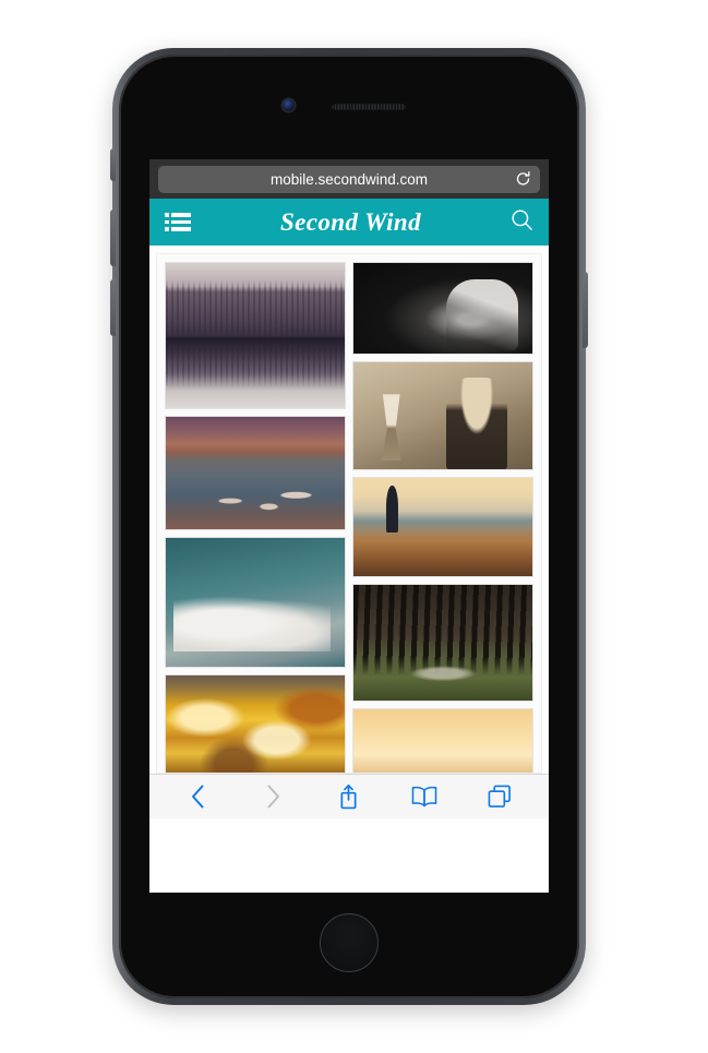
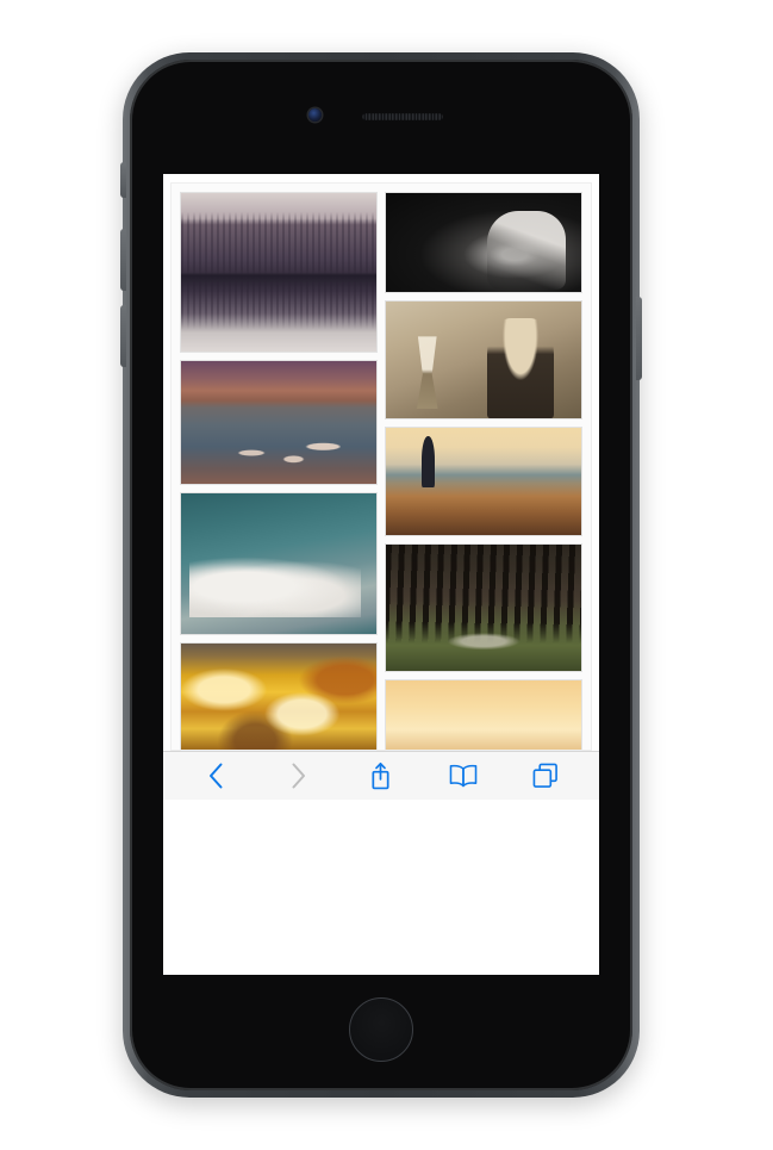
- mobile.secondwind.com
- Second Wind
